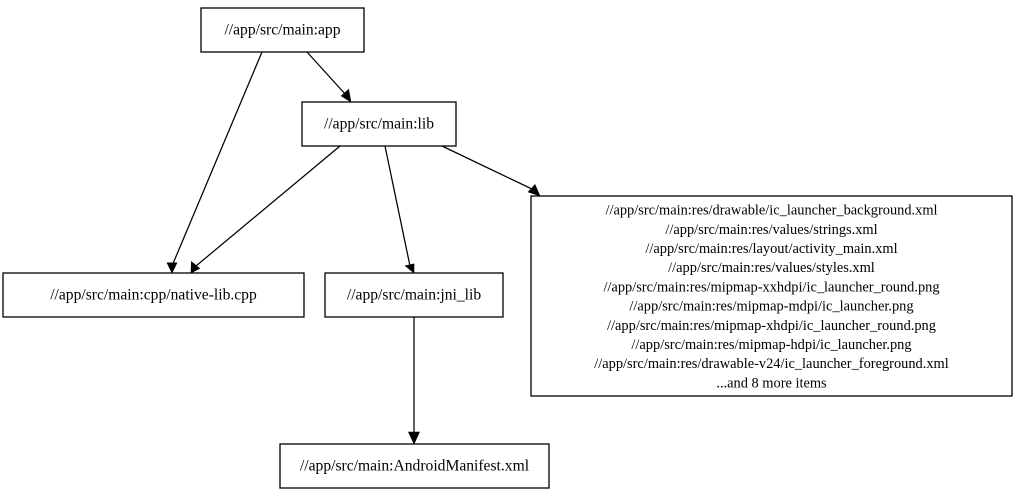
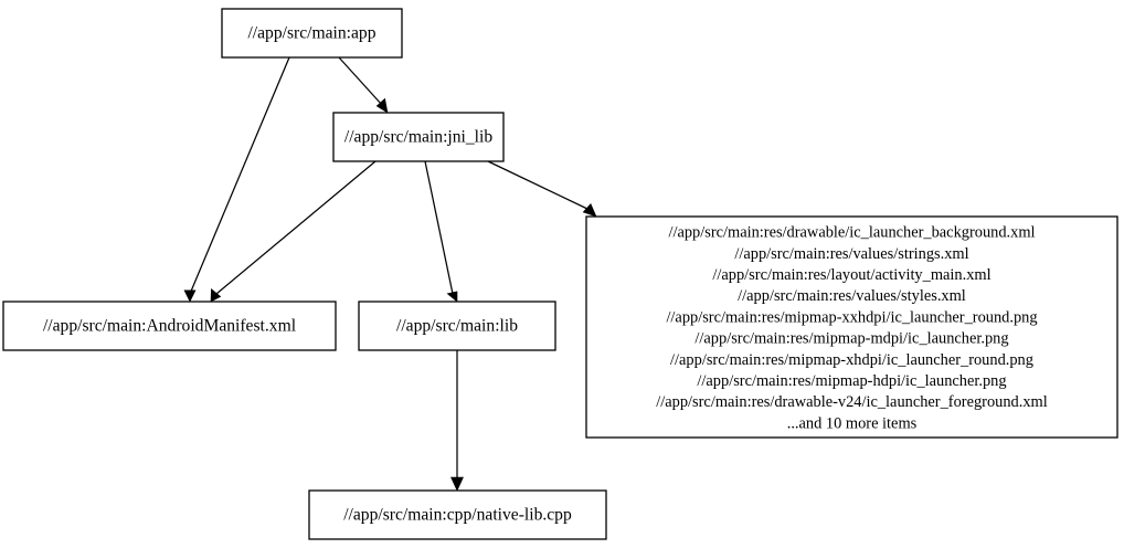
  //app/src/main:app
- //app/src/main:lib
+ //app/src/main:jni_lib
- //app/src/main:cpp/native-lib.cpp
+ //app/src/main:AndroidManifest.xml
- //app/src/main:jni_lib
+ //app/src/main:lib
- //app/src/main:AndroidManifest.xml
+ //app/src/main:cpp/native-lib.cpp
- //app/src/main:res/drawable/ic_launcher_background.xml //app/src/main:res/values/strings.xml //app/src/main:res/layout/activity_main.xml //app/src/main:res/values/styles.xml //app/src/main:res/mipmap-xxhdpi/ic_launcher_round.png //app/src/main:res/mipmap-mdpi/ic_launcher.png //app/src/main:res/mipmap-xhdpi/ic_launcher_round.png //app/src/main:res/mipmap-hdpi/ic_launcher.png //app/src/main:res/drawable-v24/ic_launcher_foreground.xml ...and 8 more items
+ //app/src/main:res/drawable/ic_launcher_background.xml //app/src/main:res/values/strings.xml //app/src/main:res/layout/activity_main.xml //app/src/main:res/values/styles.xml //app/src/main:res/mipmap-xxhdpi/ic_launcher_round.png //app/src/main:res/mipmap-mdpi/ic_launcher.png //app/src/main:res/mipmap-xhdpi/ic_launcher_round.png //app/src/main:res/mipmap-hdpi/ic_launcher.png //app/src/main:res/drawable-v24/ic_launcher_foreground.xml ...and 10 more items
